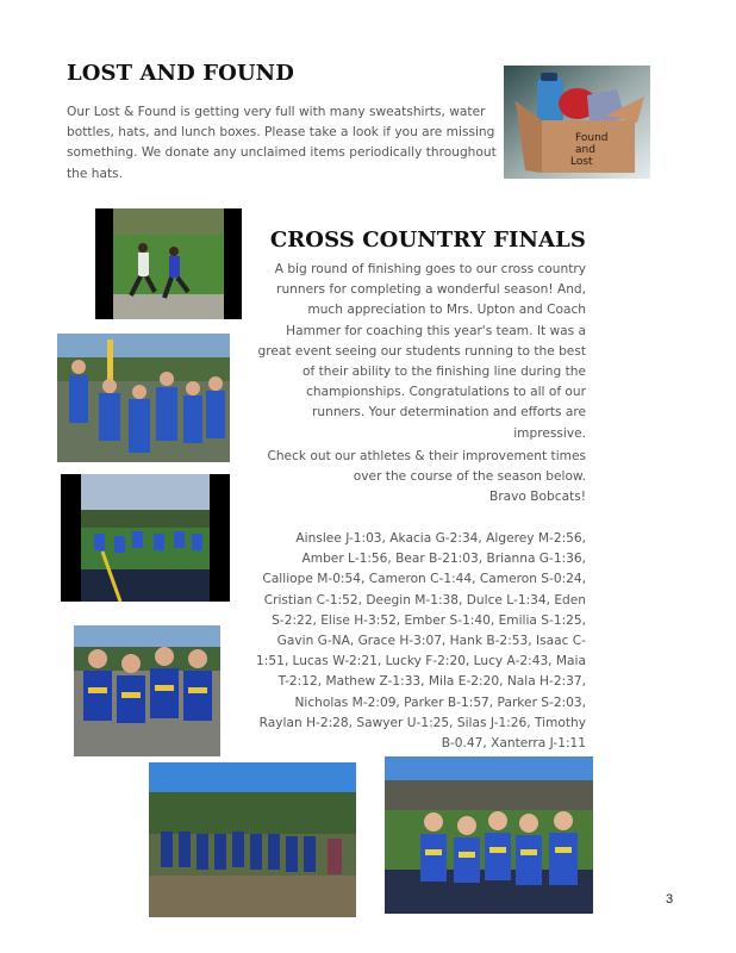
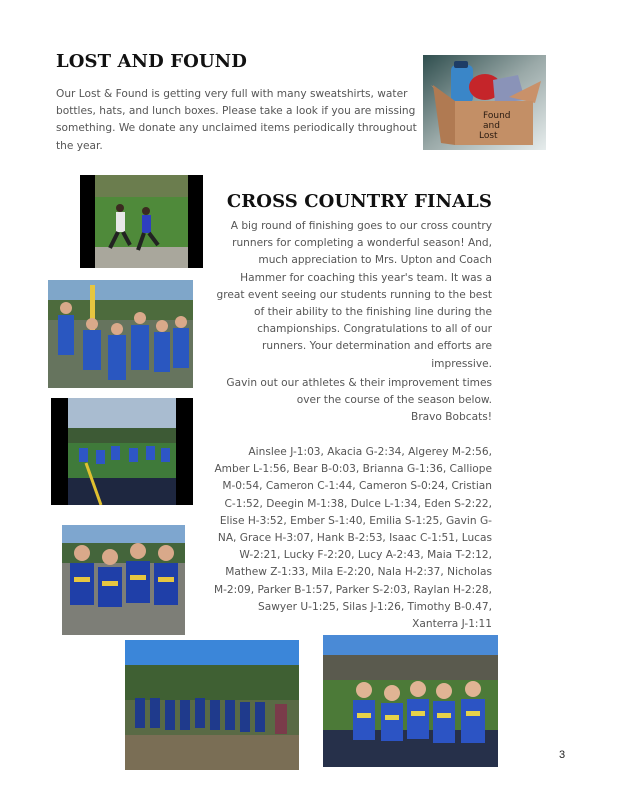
  LOST AND FOUND
- Our Lost & Found is getting very full with many sweatshirts, water bottles, hats, and lunch boxes. Please take a look if you are missing something. We donate any unclaimed items periodically throughout the hats.
+ Our Lost & Found is getting very full with many sweatshirts, water bottles, hats, and lunch boxes. Please take a look if you are missing something. We donate any unclaimed items periodically throughout the year.
  Found
  and
  Lost
  CROSS COUNTRY FINALS
  A big round of finishing goes to our cross country runners for completing a wonderful season! And, much appreciation to Mrs. Upton and Coach Hammer for coaching this year's team. It was a great event seeing our students running to the best of their ability to the finishing line during the championships. Congratulations to all of our runners. Your determination and efforts are impressive.
- Check out our athletes & their improvement times over the course of the season below.
+ Gavin out our athletes & their improvement times over the course of the season below.
  Bravo Bobcats!
- Ainslee J-1:03, Akacia G-2:34, Algerey M-2:56, Amber L-1:56, Bear B-21:03, Brianna G-1:36, Calliope M-0:54, Cameron C-1:44, Cameron S-0:24, Cristian C-1:52, Deegin M-1:38, Dulce L-1:34, Eden S-2:22, Elise H-3:52, Ember S-1:40, Emilia S-1:25, Gavin G-NA, Grace H-3:07, Hank B-2:53, Isaac C-1:51, Lucas W-2:21, Lucky F-2:20, Lucy A-2:43, Maia T-2:12, Mathew Z-1:33, Mila E-2:20, Nala H-2:37, Nicholas M-2:09, Parker B-1:57, Parker S-2:03, Raylan H-2:28, Sawyer U-1:25, Silas J-1:26, Timothy B-0.47, Xanterra J-1:11
+ Ainslee J-1:03, Akacia G-2:34, Algerey M-2:56, Amber L-1:56, Bear B-0:03, Brianna G-1:36, Calliope M-0:54, Cameron C-1:44, Cameron S-0:24, Cristian C-1:52, Deegin M-1:38, Dulce L-1:34, Eden S-2:22, Elise H-3:52, Ember S-1:40, Emilia S-1:25, Gavin G-NA, Grace H-3:07, Hank B-2:53, Isaac C-1:51, Lucas W-2:21, Lucky F-2:20, Lucy A-2:43, Maia T-2:12, Mathew Z-1:33, Mila E-2:20, Nala H-2:37, Nicholas M-2:09, Parker B-1:57, Parker S-2:03, Raylan H-2:28, Sawyer U-1:25, Silas J-1:26, Timothy B-0.47, Xanterra J-1:11
  3
